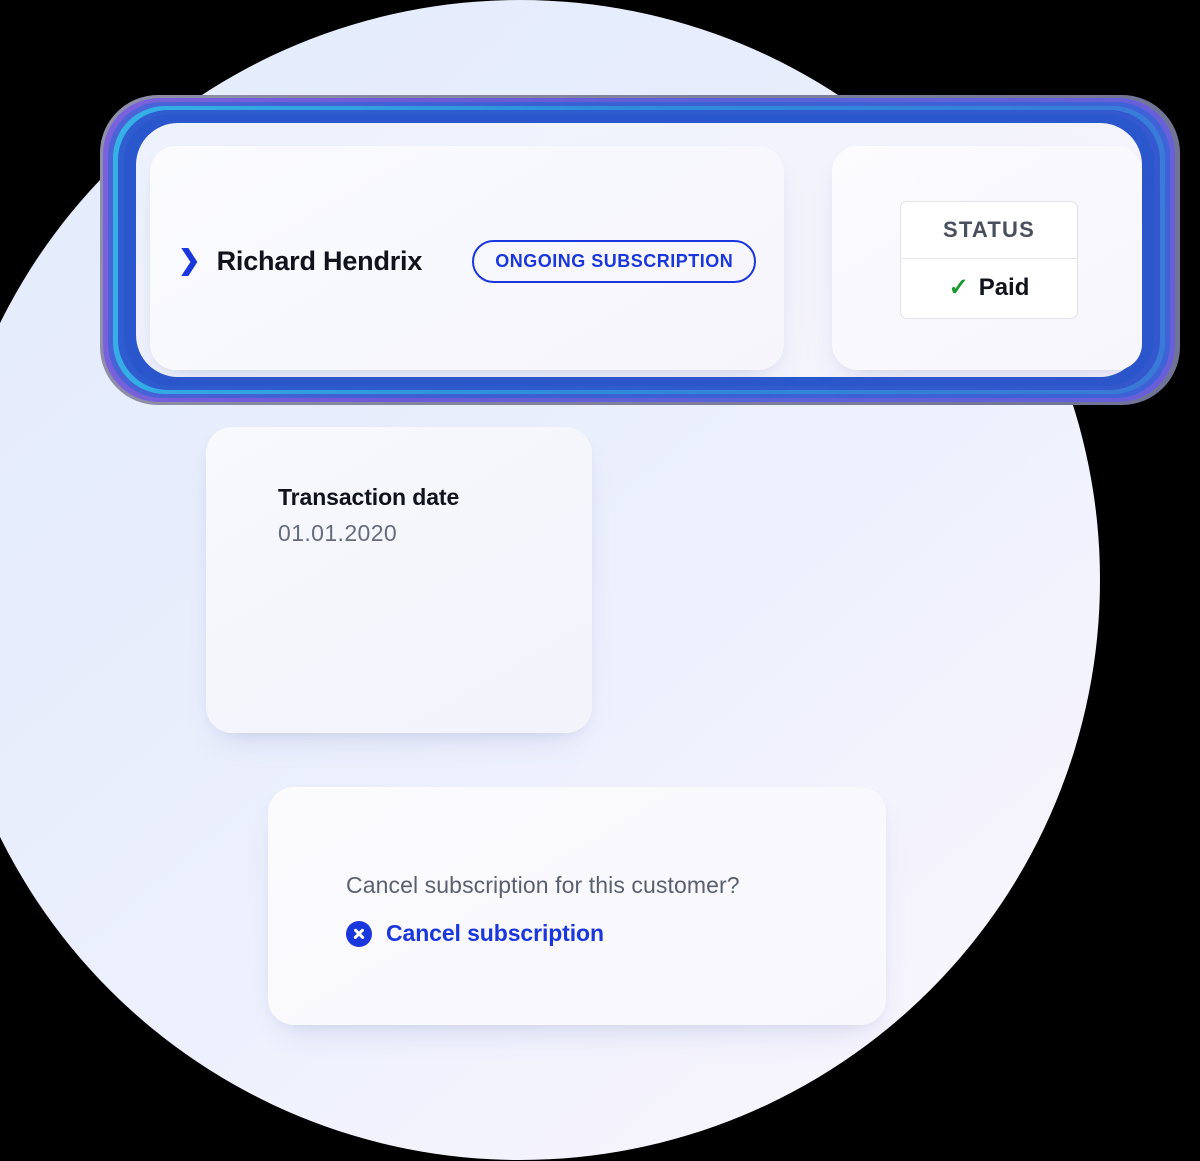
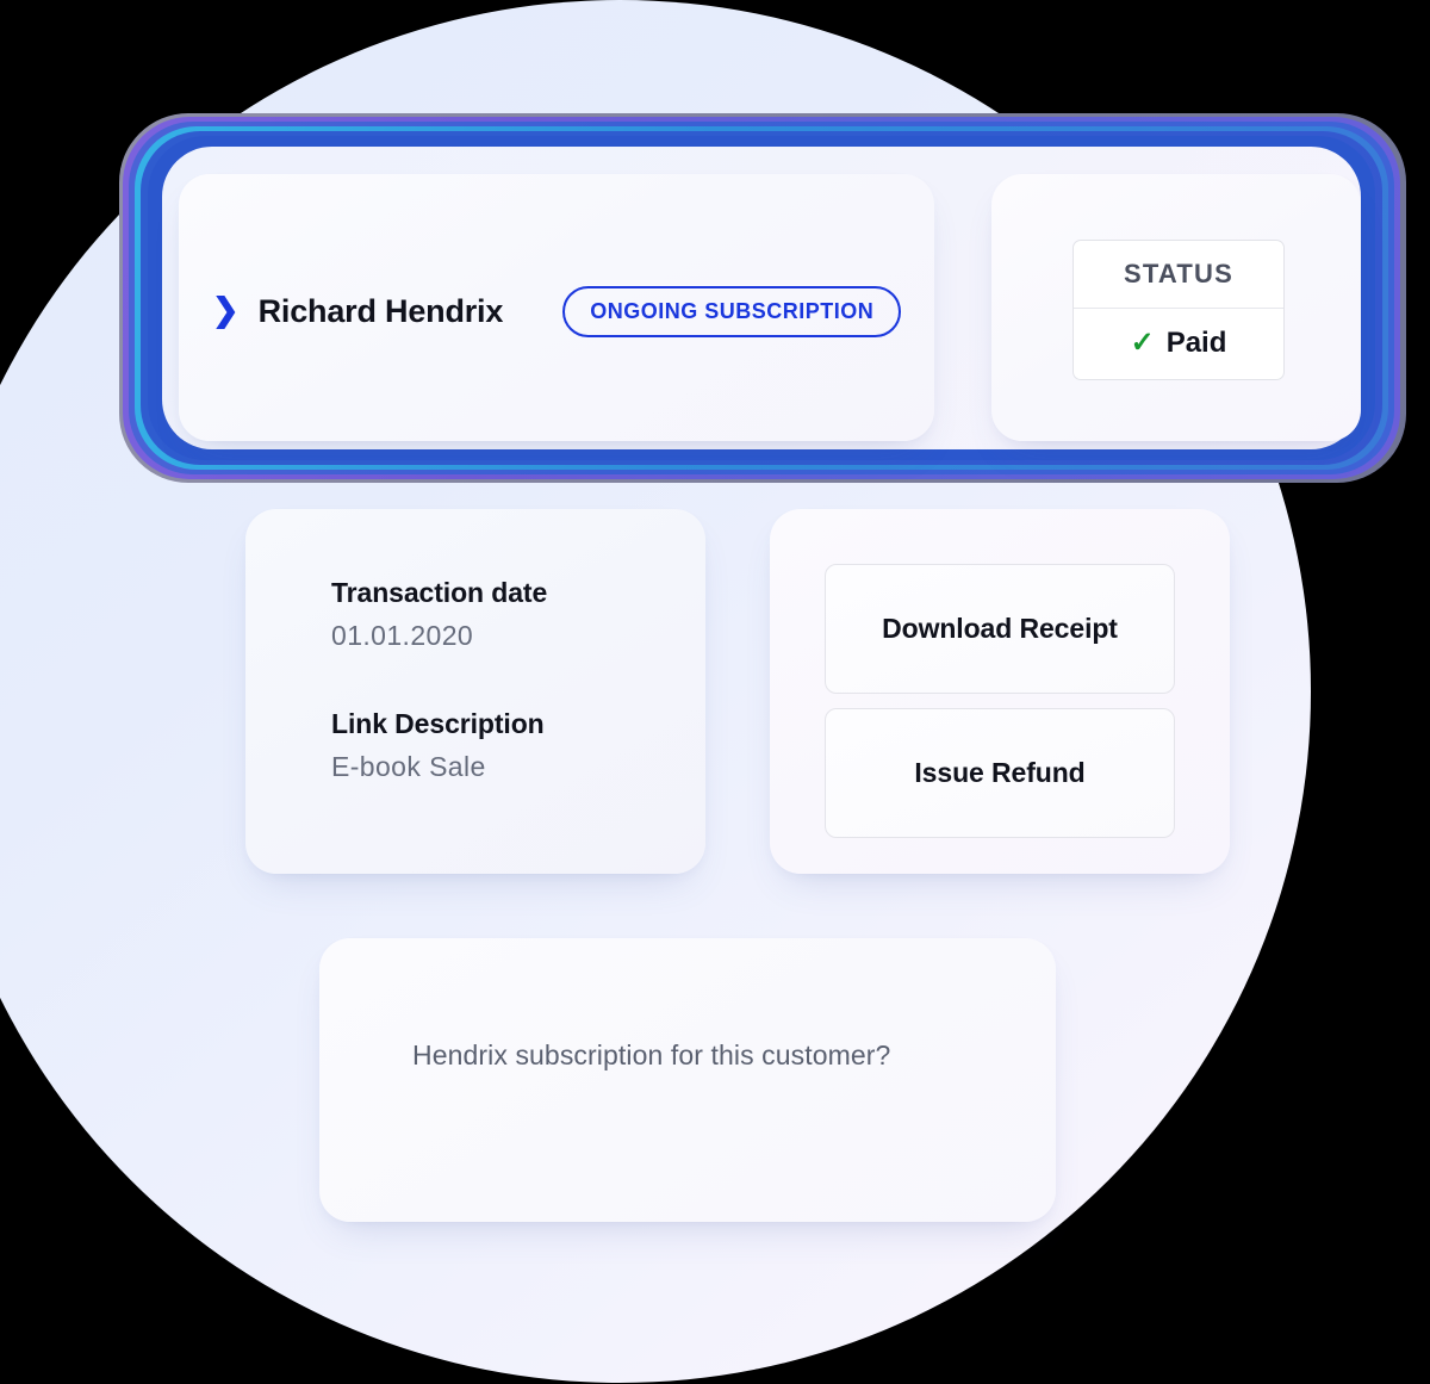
  ❯
  Richard Hendrix
  ONGOING SUBSCRIPTION
  STATUS
  ✓
  Paid
  Transaction date
  01.01.2020
+ Link Description
+ E-book Sale
+ Download Receipt
+ Issue Refund
- Cancel subscription for this customer?
+ Hendrix subscription for this customer?
- Cancel subscription
